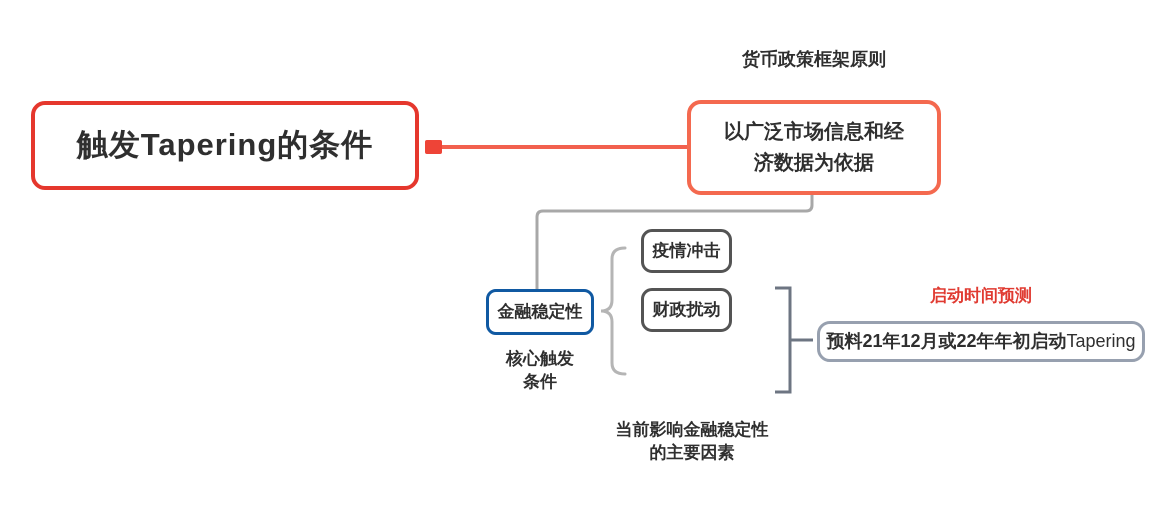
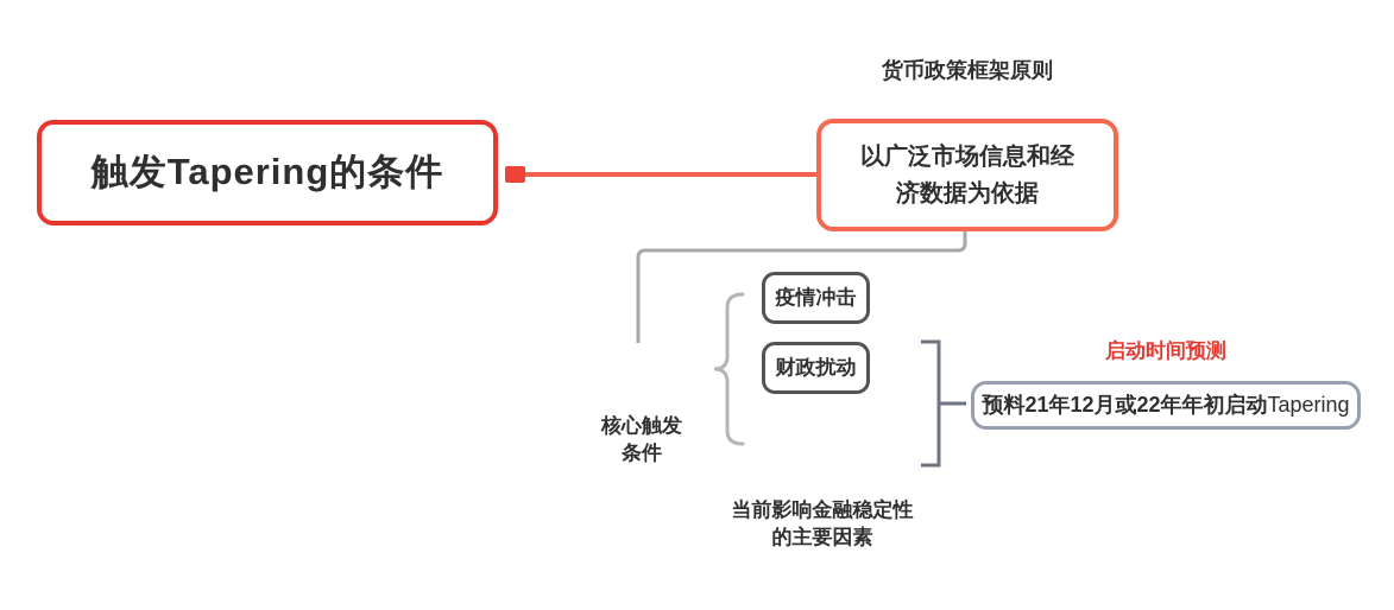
  触发Tapering的条件
  货币政策框架原则
  以广泛市场信息和经
  济数据为依据
- 金融稳定性
  核心触发
  条件
  疫情冲击
  财政扰动
  当前影响金融稳定性
  的主要因素
  启动时间预测
  预料21年12月或22年年初启动Tapering
